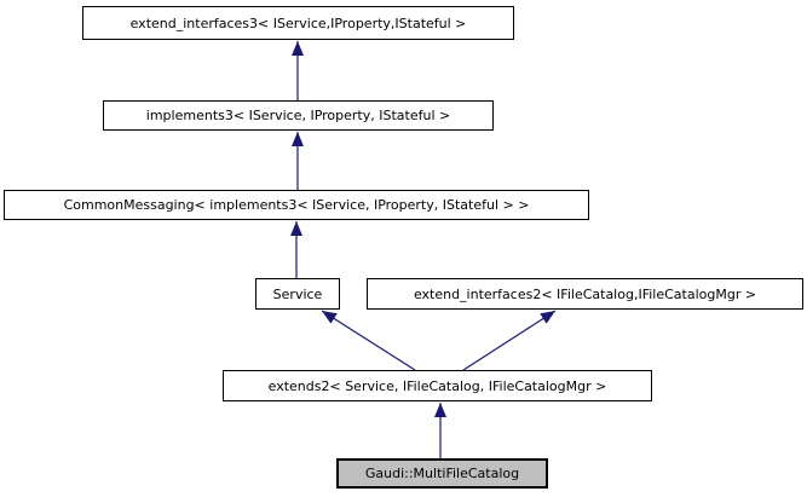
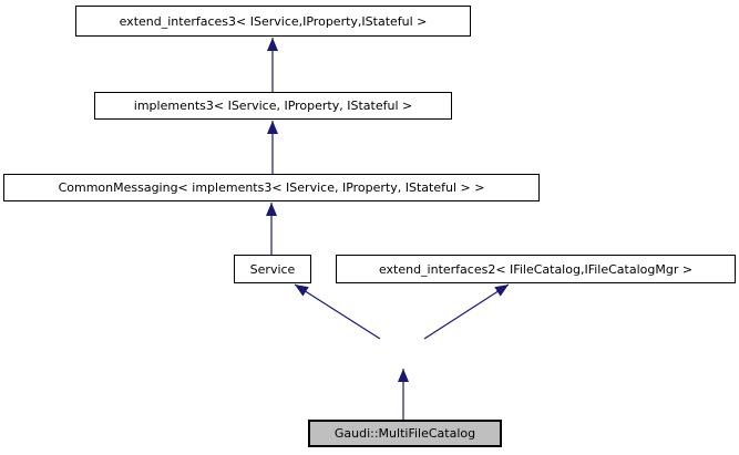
  extend_interfaces3< IService,IProperty,IStateful >
  implements3< IService, IProperty, IStateful >
  CommonMessaging< implements3< IService, IProperty, IStateful > >
  Service
  extend_interfaces2< IFileCatalog,IFileCatalogMgr >
- extends2< Service, IFileCatalog, IFileCatalogMgr >
  Gaudi::MultiFileCatalog
